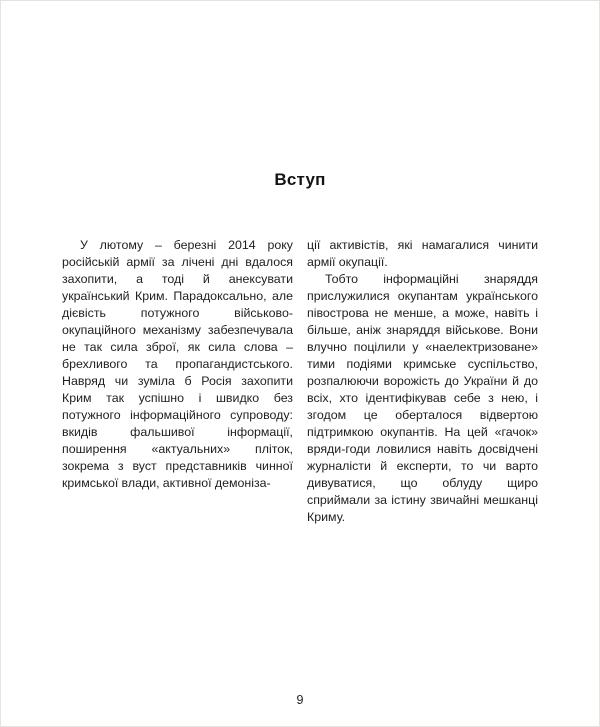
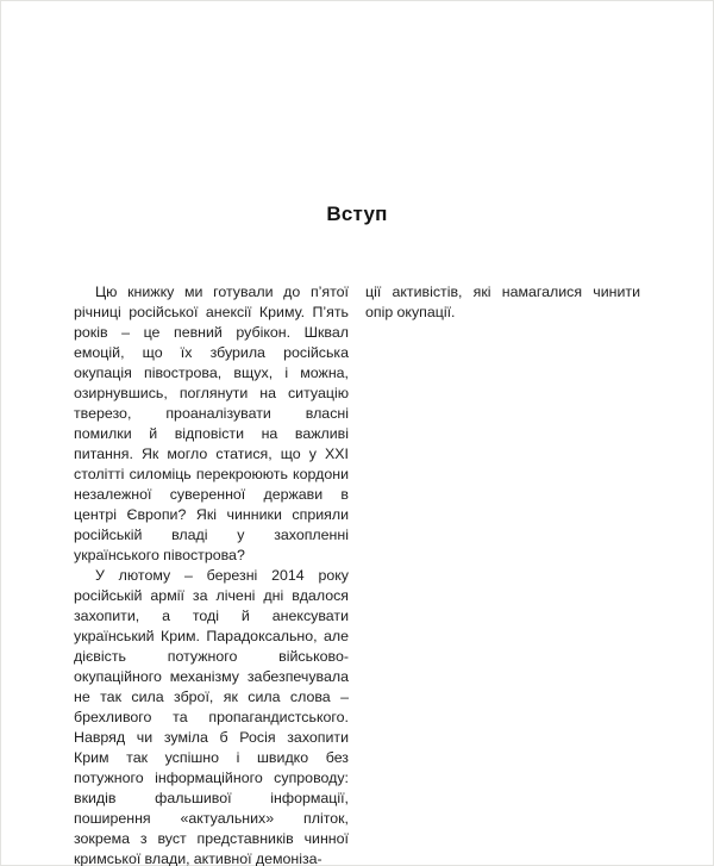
  Вступ
+ Цю книжку ми готували до п’ятої річниці російської анексії Криму. П’ять років – це певний рубікон. Шквал емоцій, що їх збурила російська окупація півострова, вщух, і можна, озирнувшись, поглянути на ситуацію тверезо, проаналізувати власні помилки й відповісти на важливі питання. Як могло статися, що у XXI столітті силоміць перекроюють кордони незалежної суверенної держави в центрі Європи? Які чинники сприяли російській владі у захопленні українського півострова?
  У лютому – березні 2014 року російській армії за лічені дні вдалося захопити, а тоді й анексувати український Крим. Парадоксально, але дієвість потужного військово-окупаційного механізму забезпечувала не так сила зброї, як сила слова – брехливого та пропагандистського. Навряд чи зуміла б Росія захопити Крим так успішно і швидко без потужного інформаційного супроводу: вкидів фальшивої інформації, поширення «актуальних» пліток, зокрема з вуст представників чинної кримської влади, активної демоніза-
- ції активістів, які намагалися чинити армії окупації.
+ ції активістів, які намагалися чинити опір окупації.
- Тобто інформаційні знаряддя прислужилися окупантам українського півострова не менше, а може, навіть і більше, аніж знаряддя військове. Вони влучно поцілили у «наелектризоване» тими подіями кримське суспільство, розпалюючи ворожість до України й до всіх, хто ідентифікував себе з нею, і згодом це оберталося відвертою підтримкою окупантів. На цей «гачок» вряди-годи ловилися навіть досвідчені журналісти й експерти, то чи варто дивуватися, що облуду щиро сприймали за істину звичайні мешканці Криму.
- 9
